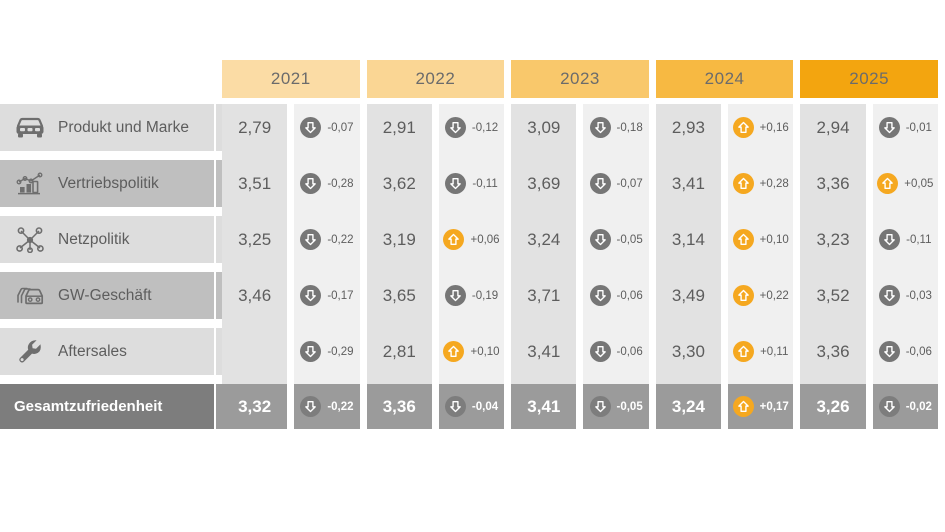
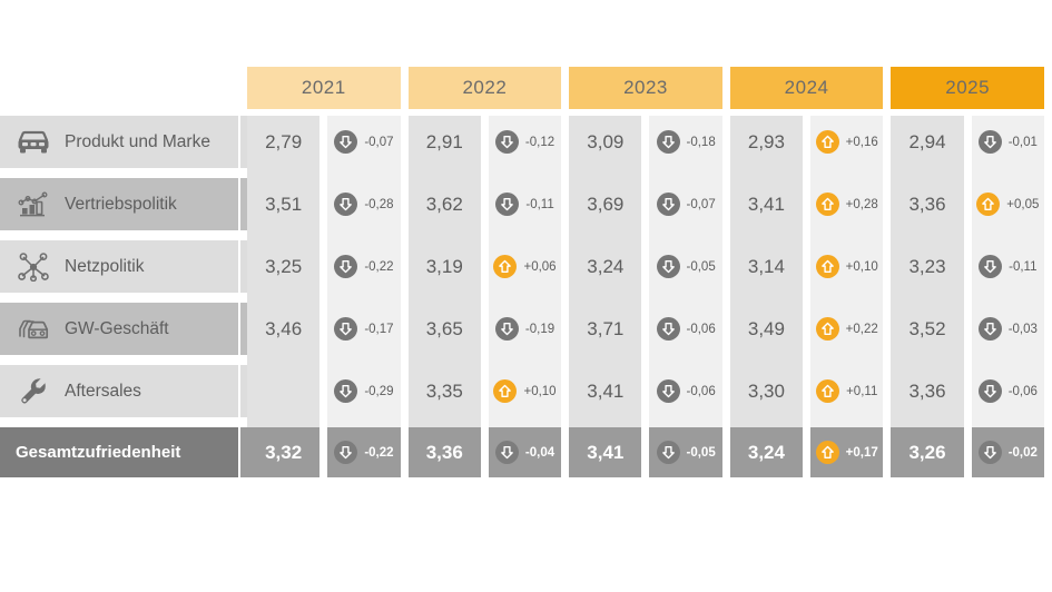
  2021
  2022
  2023
  2024
  2025
  Produkt und Marke
  Vertriebspolitik
  Netzpolitik
  GW-Geschäft
  Aftersales
  Gesamtzufriedenheit
  2,79
  3,51
  3,25
  3,46
  -0,07
  -0,28
  -0,22
  -0,17
  -0,29
  2,91
  3,62
  3,19
  3,65
- 2,81
+ 3,35
  -0,12
  -0,11
  +0,06
  -0,19
  +0,10
  3,09
  3,69
  3,24
  3,71
  3,41
  -0,18
  -0,07
  -0,05
  -0,06
  -0,06
  2,93
  3,41
  3,14
  3,49
  3,30
  +0,16
  +0,28
  +0,10
  +0,22
  +0,11
  2,94
  3,36
  3,23
  3,52
  3,36
  -0,01
  +0,05
  -0,11
  -0,03
  -0,06
  3,32
  -0,22
  3,36
  -0,04
  3,41
  -0,05
  3,24
  +0,17
  3,26
  -0,02
